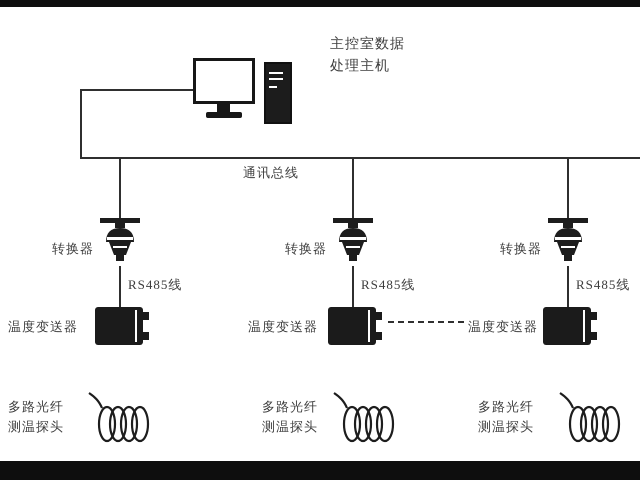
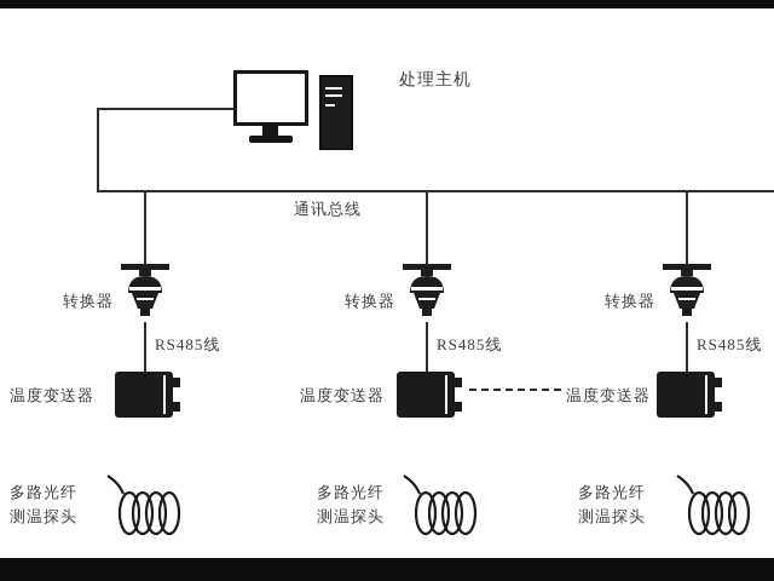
- 主控室数据
  处理主机
  通讯总线
  转换器
  RS485线
  温度变送器
  多路光纤
  测温探头
  转换器
  RS485线
  温度变送器
  多路光纤
  测温探头
  转换器
  RS485线
  温度变送器
  多路光纤
  测温探头
